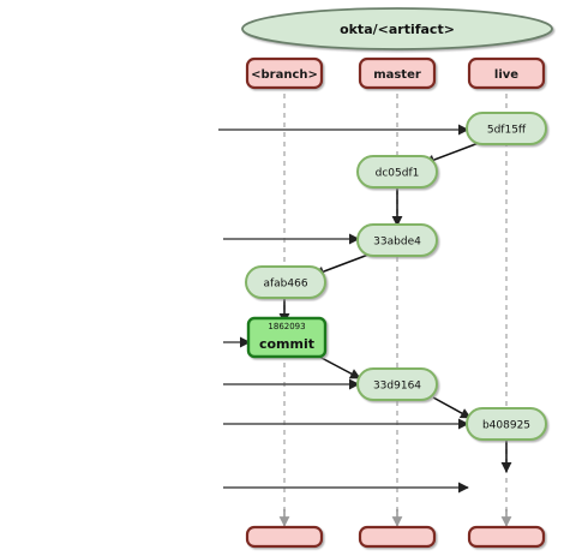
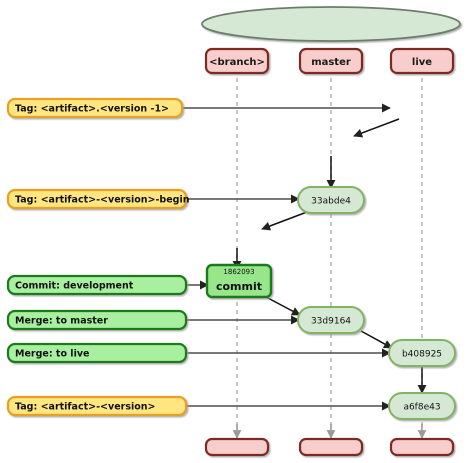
- okta/<artifact>
  <branch>
  master
  live
- 5df15ff
- dc05df1
  33abde4
- afab466
  1862093
  commit
  33d9164
  b408925
+ a6f8e43
+ Tag: <artifact>.<version -1>
+ Tag: <artifact>-<version>-begin
+ Commit: development
+ Merge: to master
+ Merge: to live
+ Tag: <artifact>-<version>
